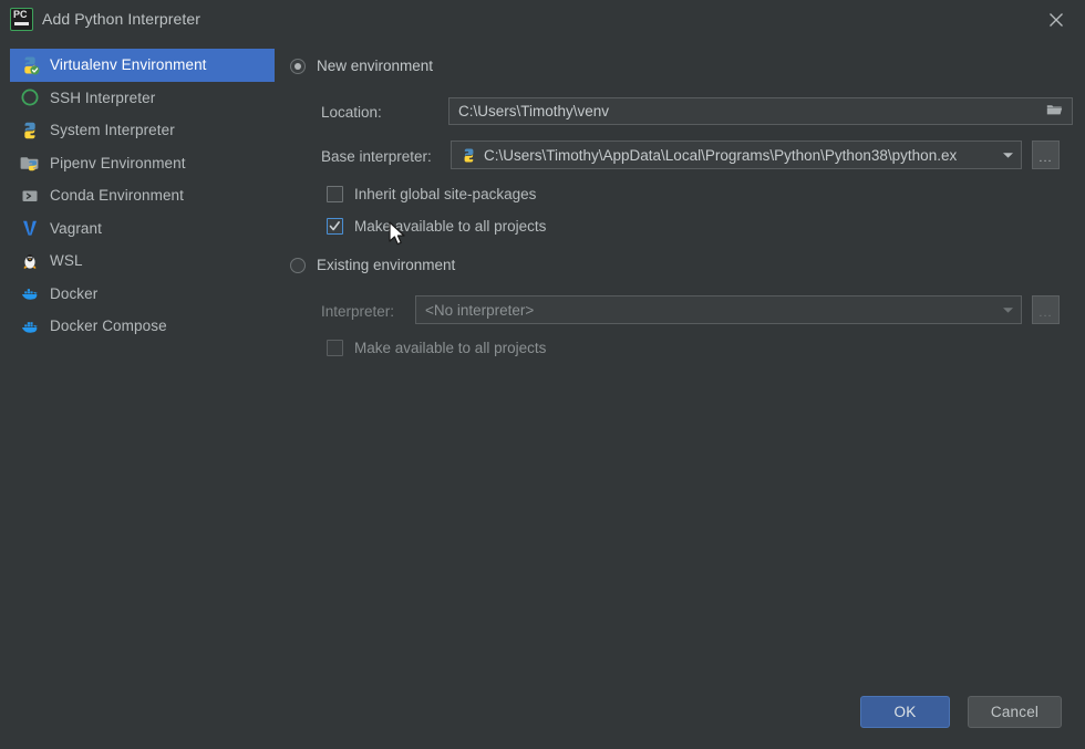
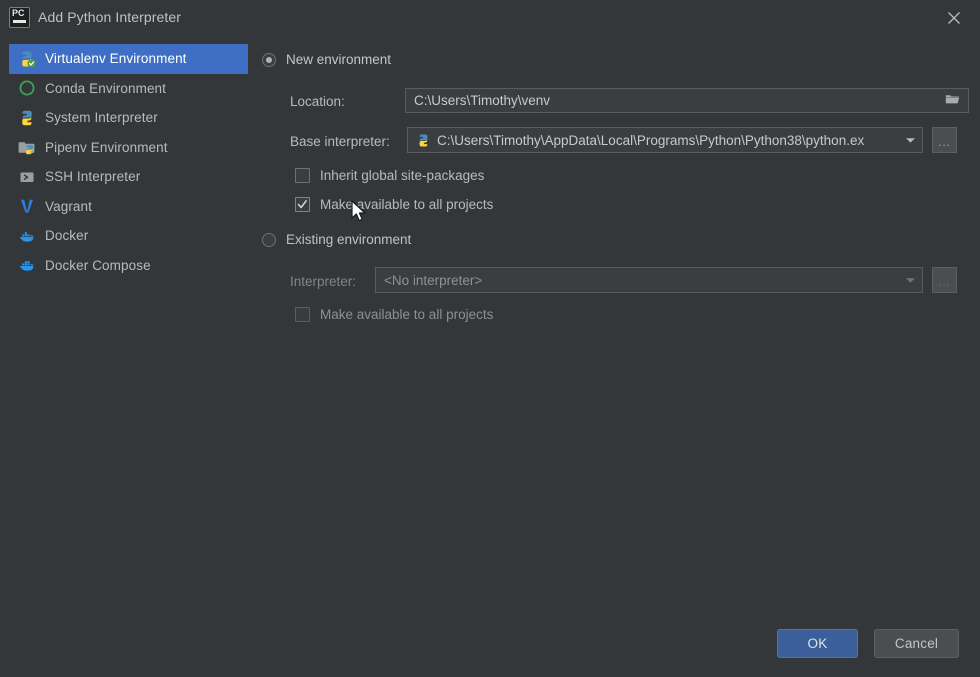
  PC
  Add Python Interpreter
  Virtualenv Environment
- SSH Interpreter
+ Conda Environment
  System Interpreter
  Pipenv Environment
- Conda Environment
+ SSH Interpreter
  Vagrant
- WSL
  Docker
  Docker Compose
  New environment
  Location:
  C:\Users\Timothy\venv
  Base interpreter:
  C:\Users\Timothy\AppData\Local\Programs\Python\Python38\python.ex
  ...
  Inherit global site-packages
  Make available to all projects
  Existing environment
  Interpreter:
  <No interpreter>
  ...
  Make available to all projects
  OK
  Cancel
